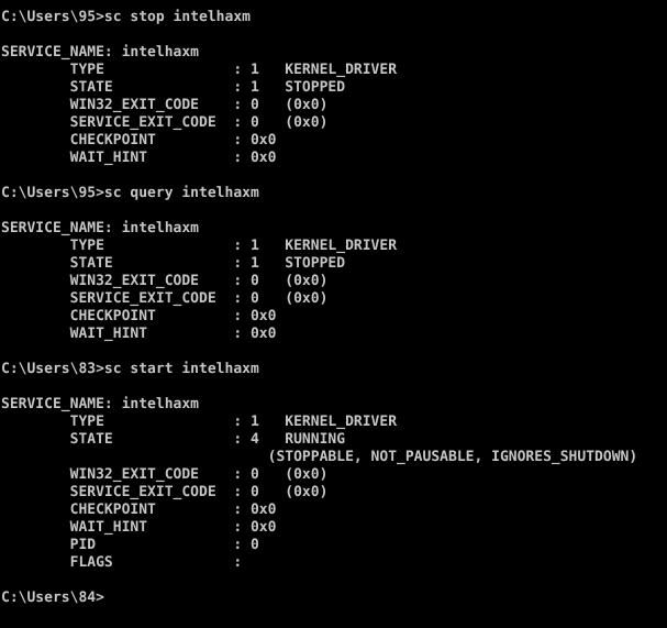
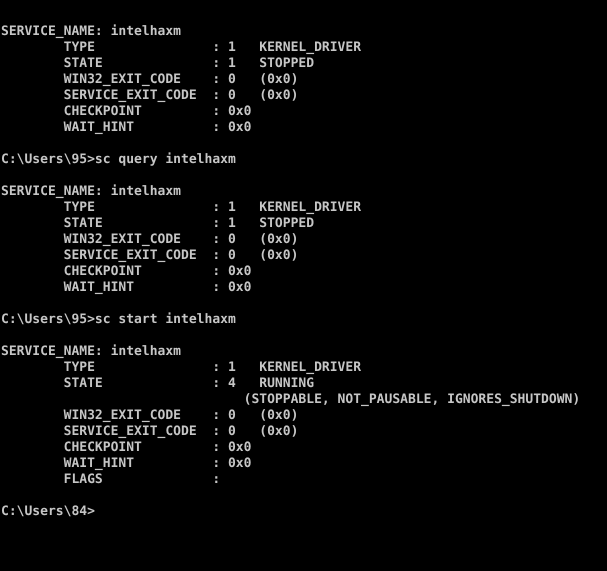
- C:\Users\95>sc stop intelhaxm
  SERVICE_NAME: intelhaxm
  TYPE : 1 KERNEL_DRIVER
  STATE : 1 STOPPED
  WIN32_EXIT_CODE : 0 (0x0)
  SERVICE_EXIT_CODE : 0 (0x0)
  CHECKPOINT : 0x0
  WAIT_HINT : 0x0
  C:\Users\95>sc query intelhaxm
  SERVICE_NAME: intelhaxm
  TYPE : 1 KERNEL_DRIVER
  STATE : 1 STOPPED
  WIN32_EXIT_CODE : 0 (0x0)
  SERVICE_EXIT_CODE : 0 (0x0)
  CHECKPOINT : 0x0
  WAIT_HINT : 0x0
- C:\Users\83>sc start intelhaxm
+ C:\Users\95>sc start intelhaxm
  SERVICE_NAME: intelhaxm
  TYPE : 1 KERNEL_DRIVER
  STATE : 4 RUNNING
  (STOPPABLE, NOT_PAUSABLE, IGNORES_SHUTDOWN)
  WIN32_EXIT_CODE : 0 (0x0)
  SERVICE_EXIT_CODE : 0 (0x0)
  CHECKPOINT : 0x0
  WAIT_HINT : 0x0
- PID : 0
  FLAGS :
  C:\Users\84>
